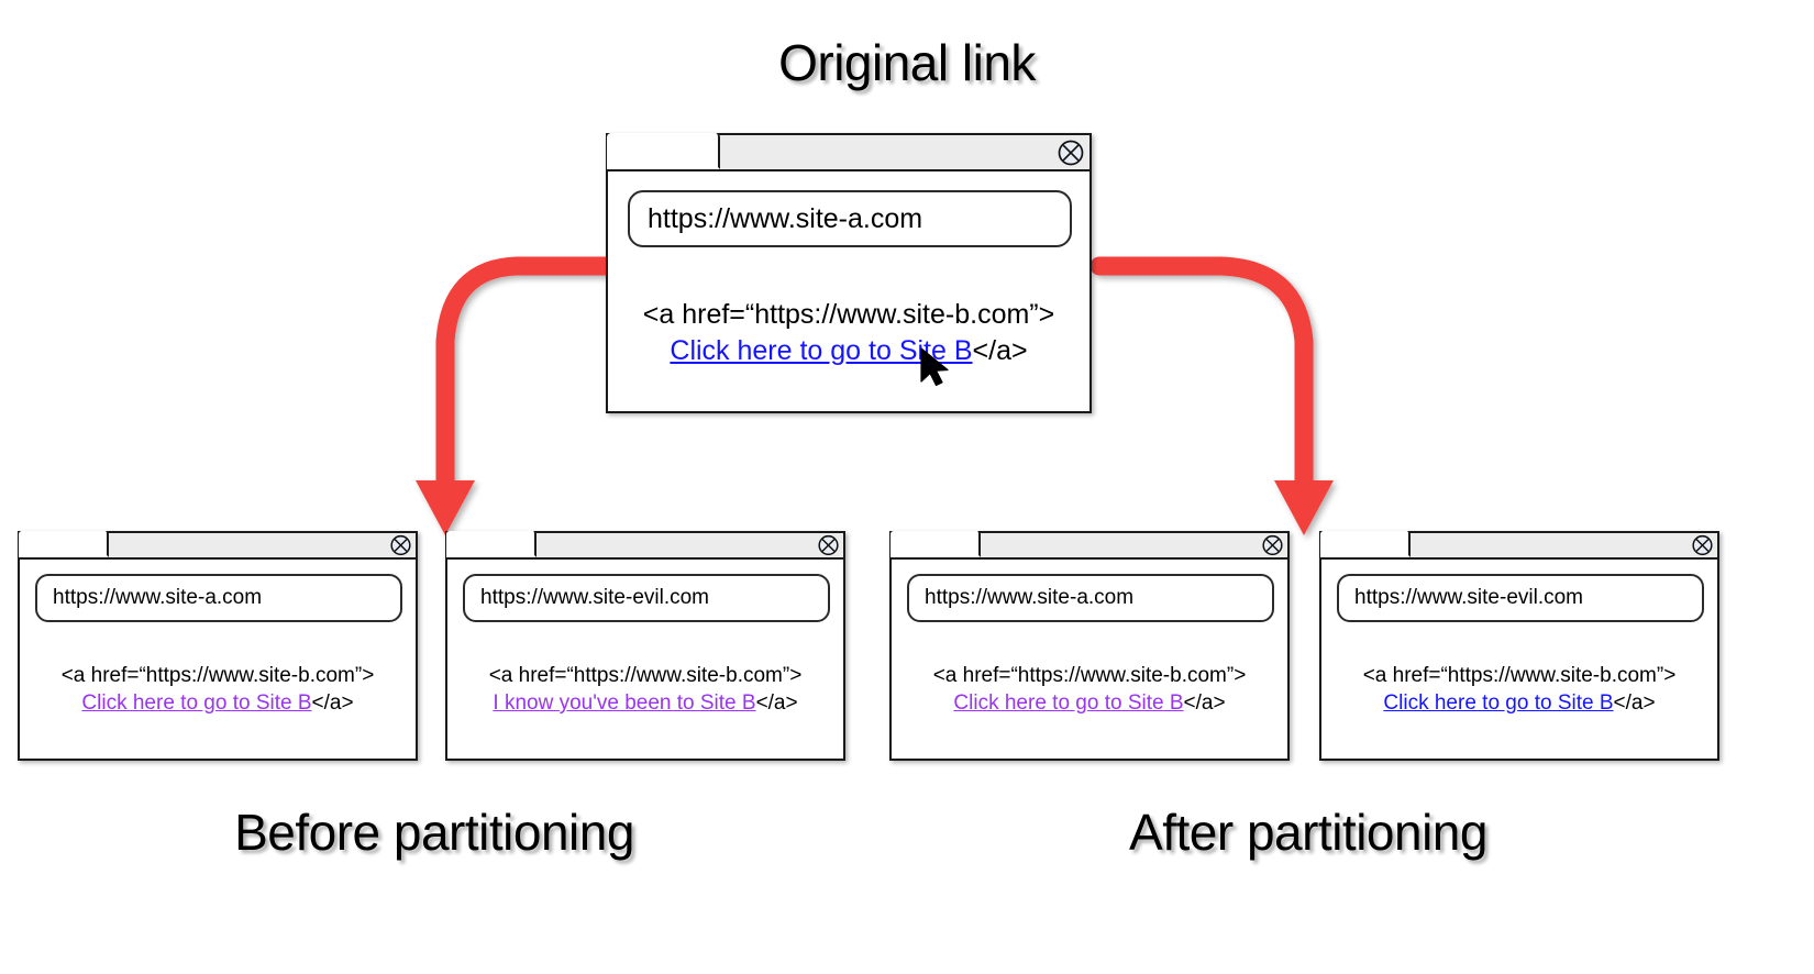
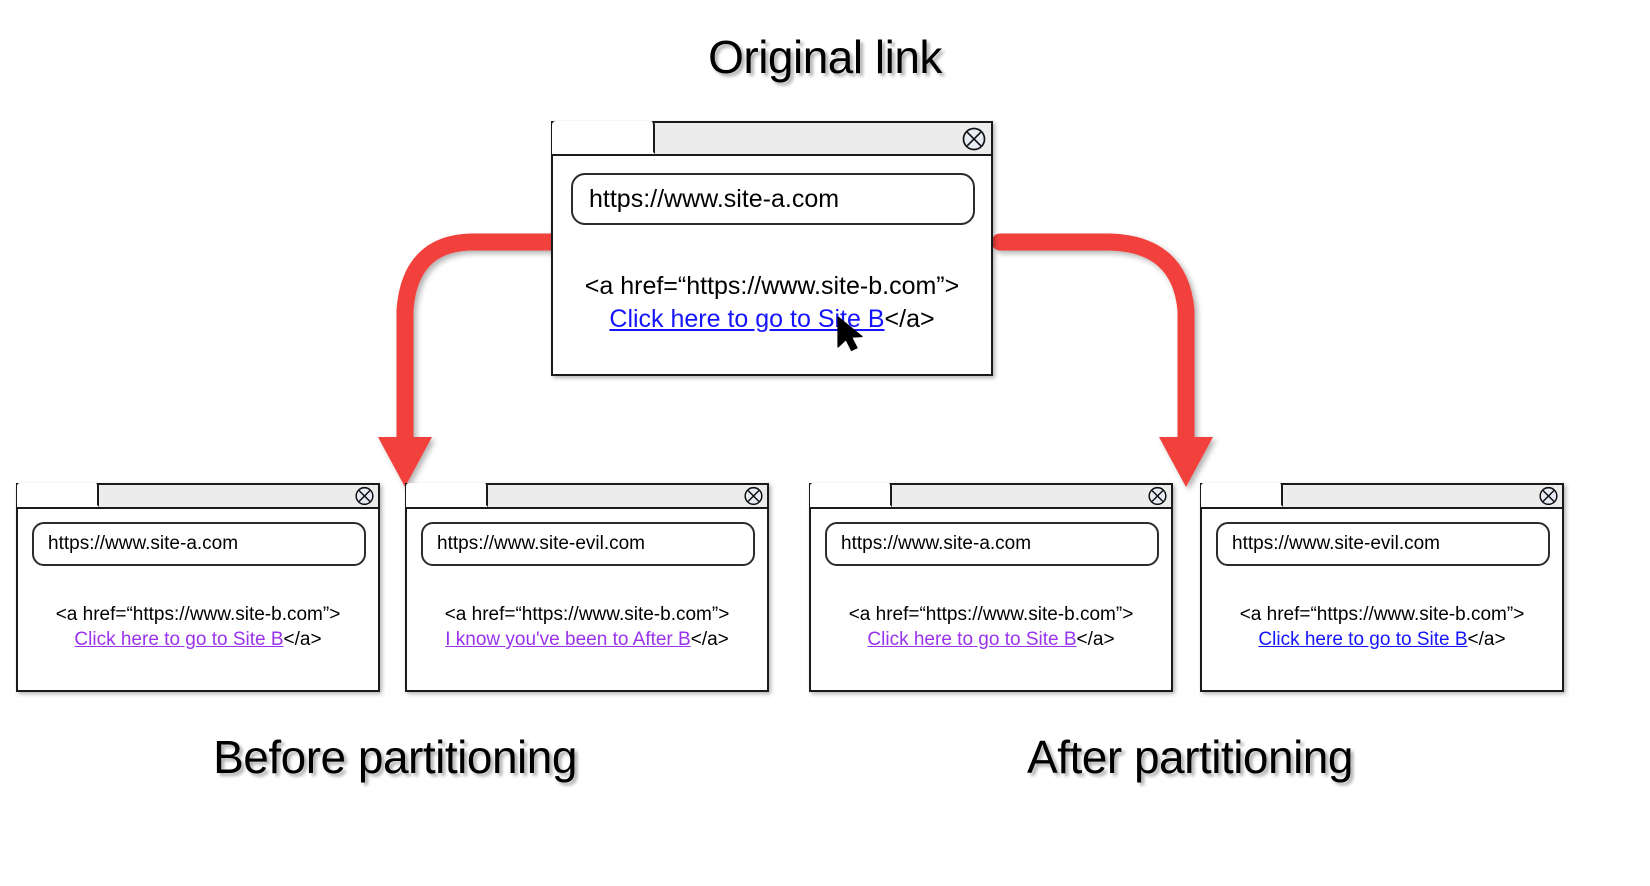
  Original link
  https://www.site-a.com
  <a href=“https://www.site-b.com”>
  Click here to go to Site B</a>
  https://www.site-a.com
  <a href=“https://www.site-b.com”>
  Click here to go to Site B</a>
  https://www.site-evil.com
  <a href=“https://www.site-b.com”>
- I know you've been to Site B</a>
+ I know you've been to After B</a>
  https://www.site-a.com
  <a href=“https://www.site-b.com”>
  Click here to go to Site B</a>
  https://www.site-evil.com
  <a href=“https://www.site-b.com”>
  Click here to go to Site B</a>
  Before partitioning
  After partitioning
